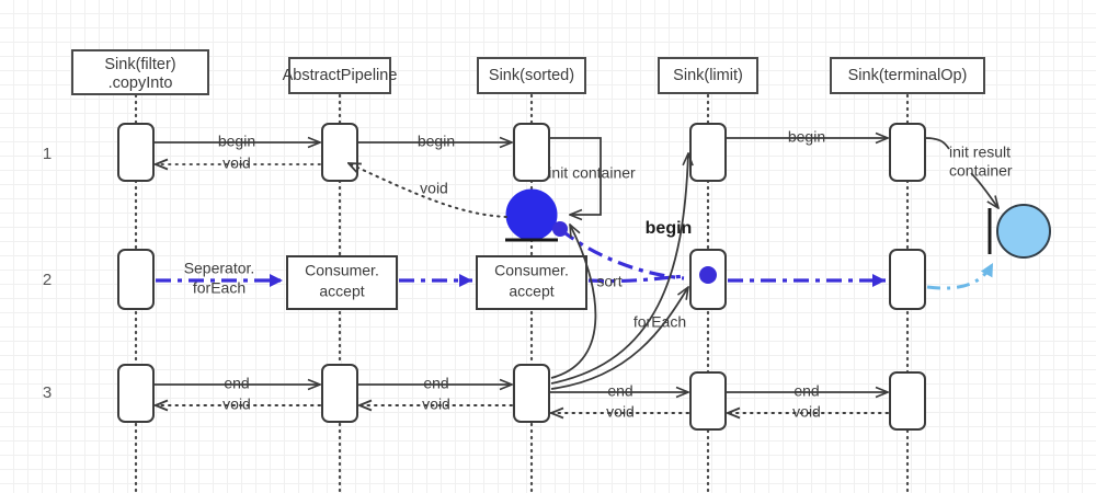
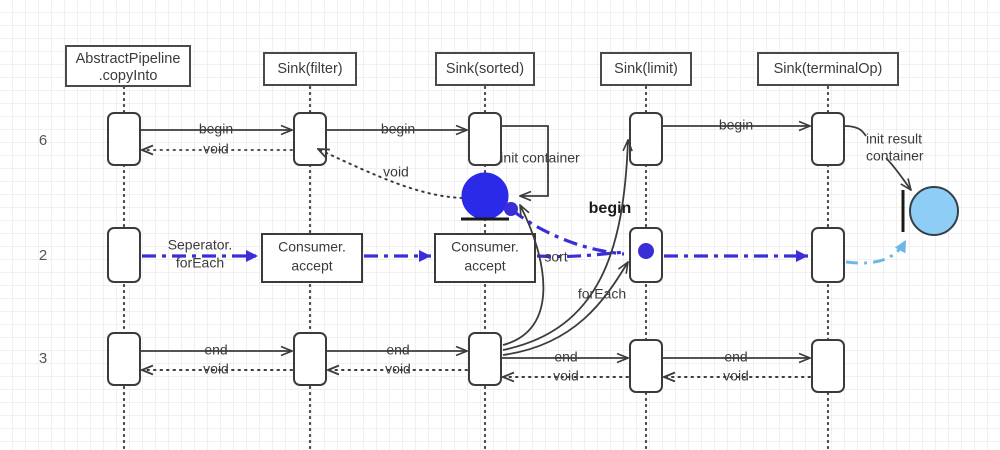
- 1
+ 6
  2
  3
- Sink(filter)
+ AbstractPipeline
  .copyInto
- AbstractPipeline
+ Sink(filter)
  Sink(sorted)
  Sink(limit)
  Sink(terminalOp)
  begin
  void
  begin
  init container
  void
  begin
  init result
  container
  Consumer.
  accept
  Consumer.
  accept
  Seperator.
  forEach
  begin
  end
  void
  end
  void
  end
  void
  end
  void
  sort
  forEach
